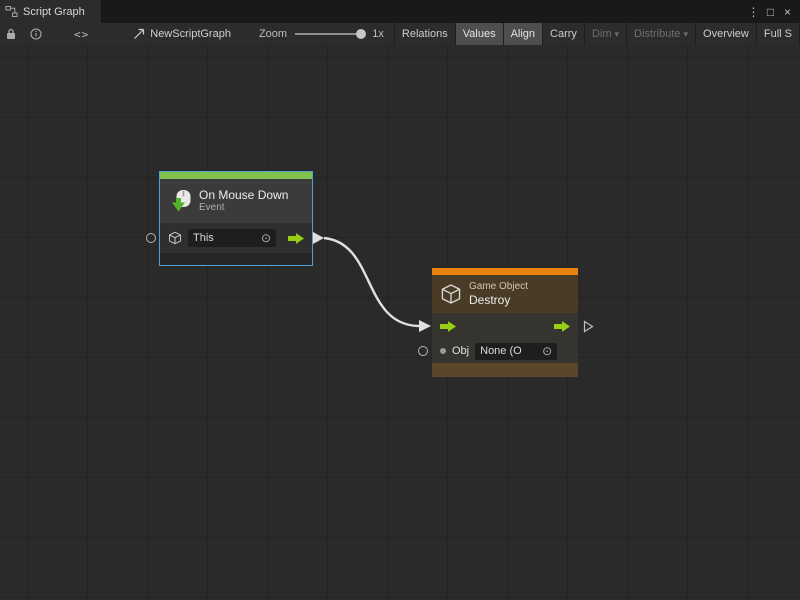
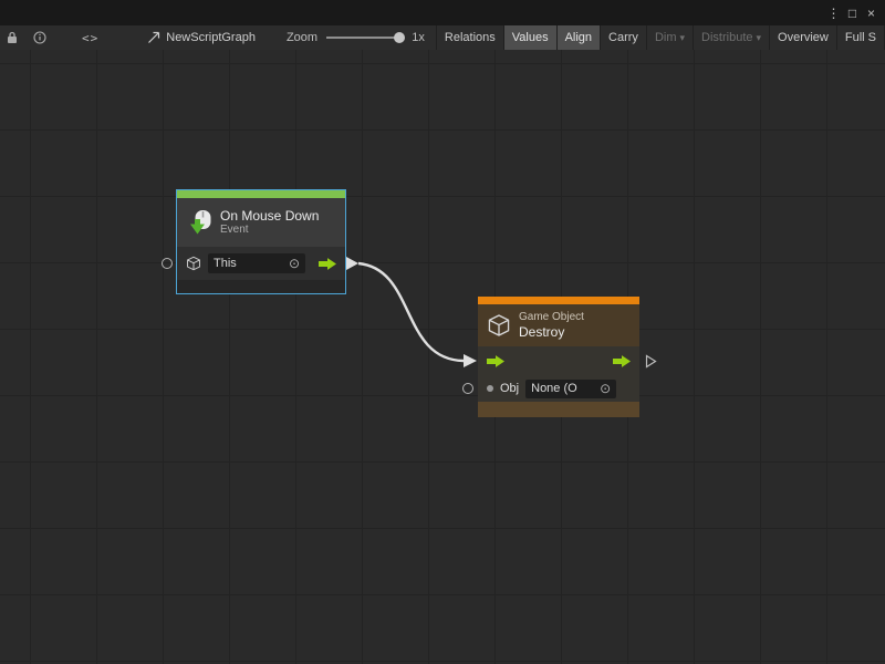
- Script Graph
  ⋮
  □
  ×
  <>
  NewScriptGraph
  Zoom
  1x
  Relations
  Values
  Align
  Carry
  Dim
  ▾
  Distribute
  ▾
  Overview
  Full S
  On Mouse Down
  Event
  This
  ⊙
  Game Object
  Destroy
  Obj
  None (O
  ⊙
